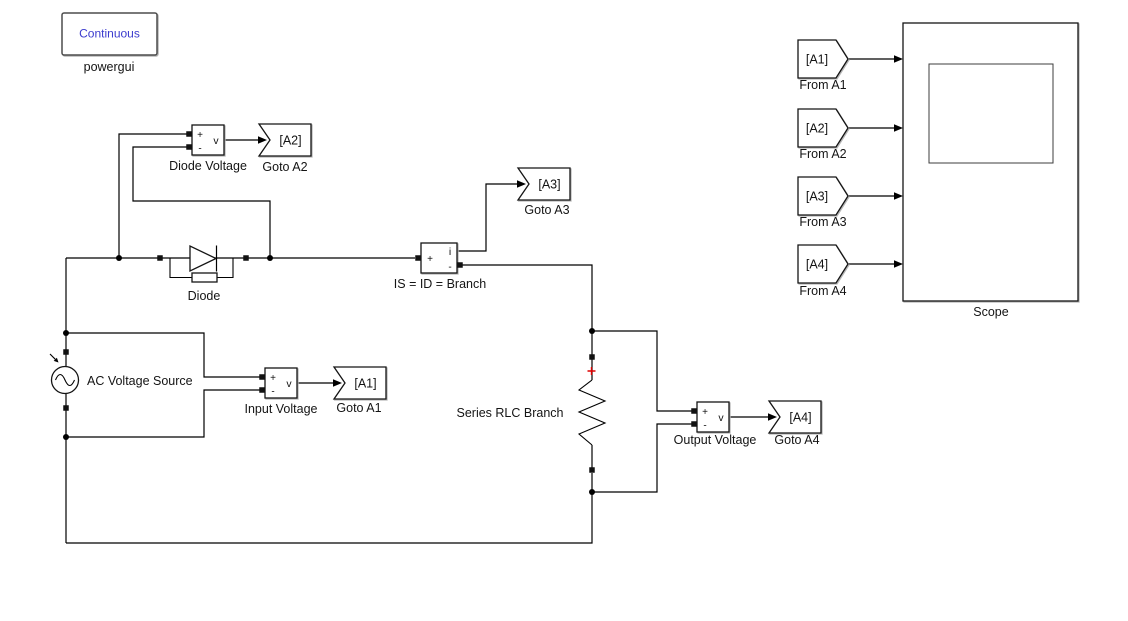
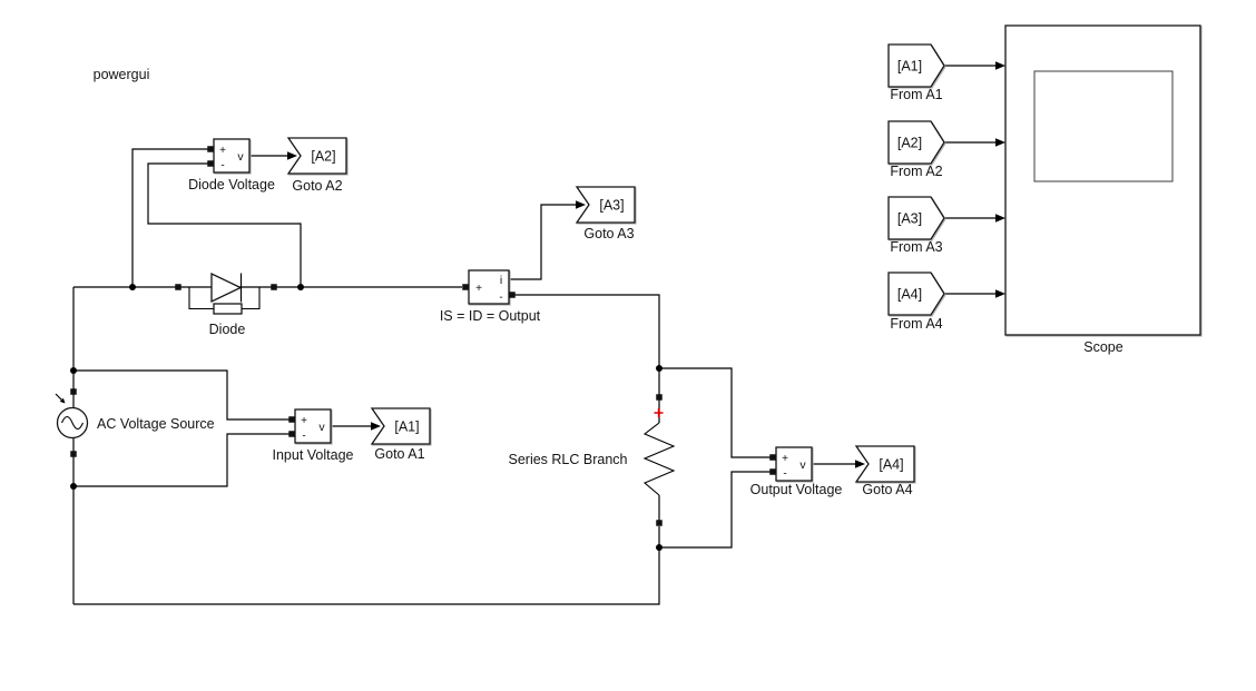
- Continuous
  powergui
  +
  -
  v
  Diode Voltage
  [A2]
  Goto A2
  Diode
  +
  i
  -
- IS = ID = Branch
+ IS = ID = Output
  [A3]
  Goto A3
  AC Voltage Source
  +
  -
  v
  Input Voltage
  [A1]
  Goto A1
  Series RLC Branch
  +
  -
  v
  Output Voltage
  [A4]
  Goto A4
  [A1]
  From A1
  [A2]
  From A2
  [A3]
  From A3
  [A4]
  From A4
  Scope
